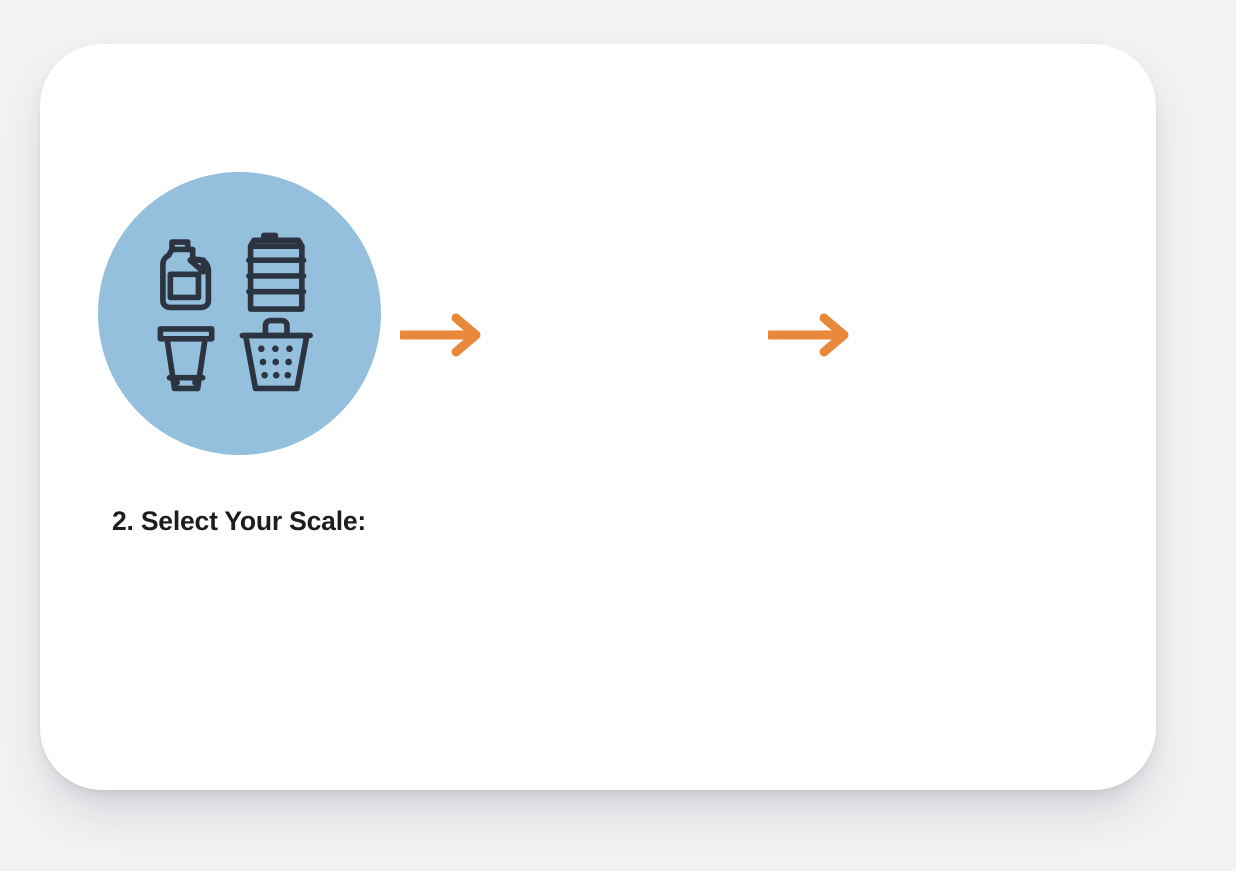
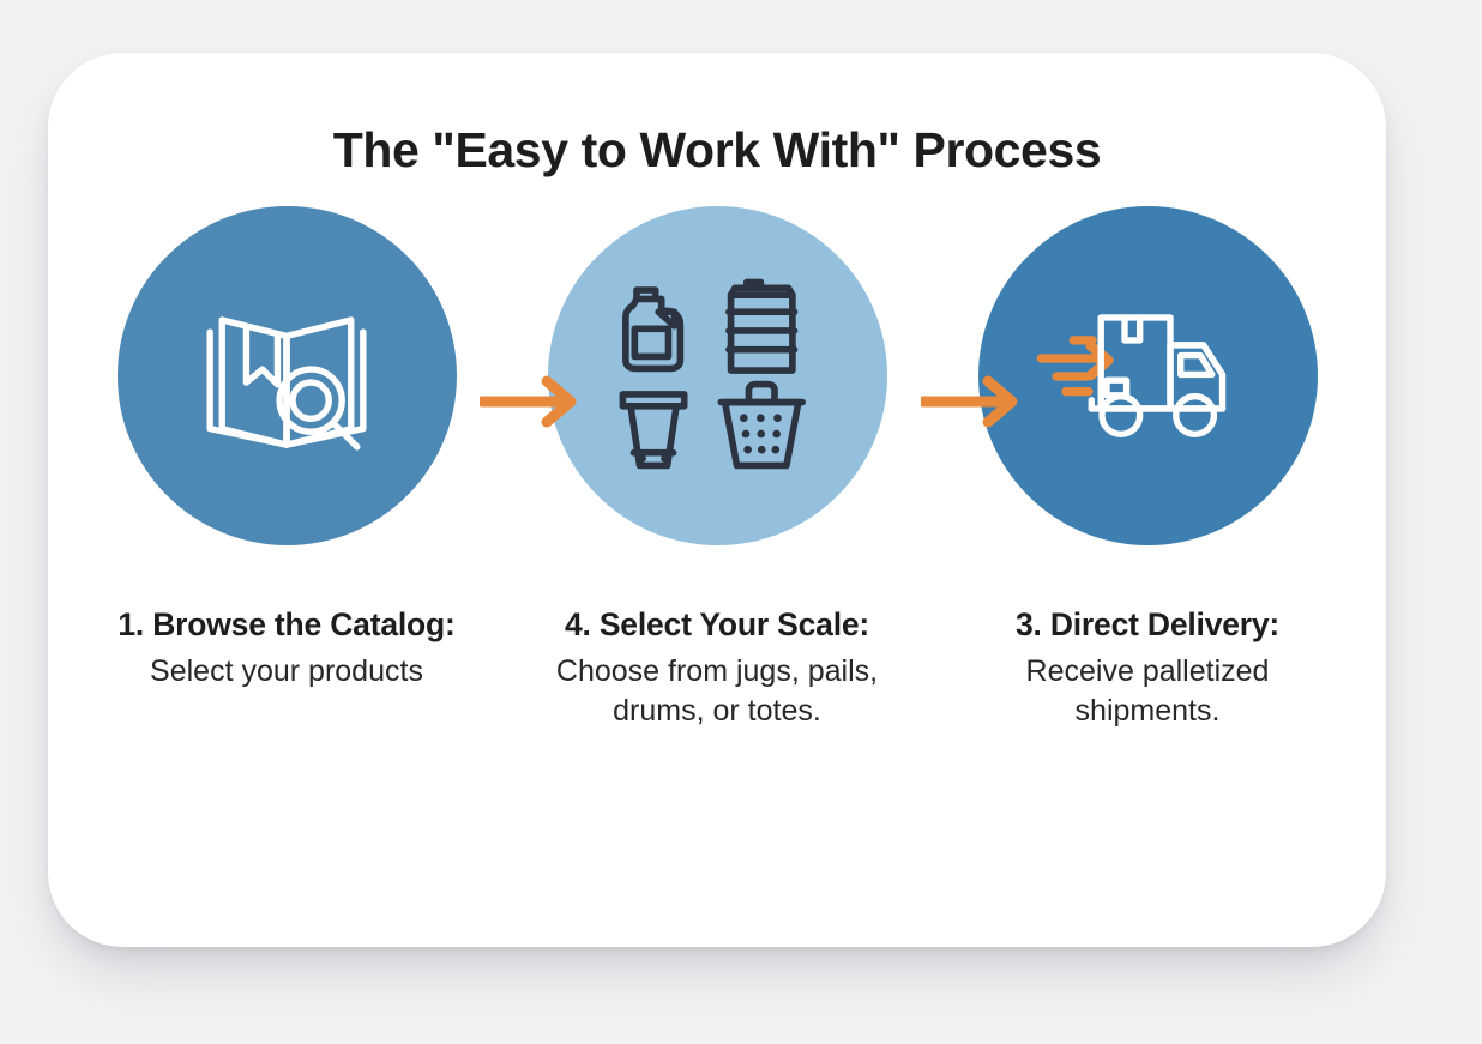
+ The "Easy to Work With" Process
+ 1. Browse the Catalog:
+ Select your products
- 2. Select Your Scale:
+ 4. Select Your Scale:
+ Choose from jugs, pails, drums, or totes.
+ 3. Direct Delivery:
+ Receive palletized shipments.
